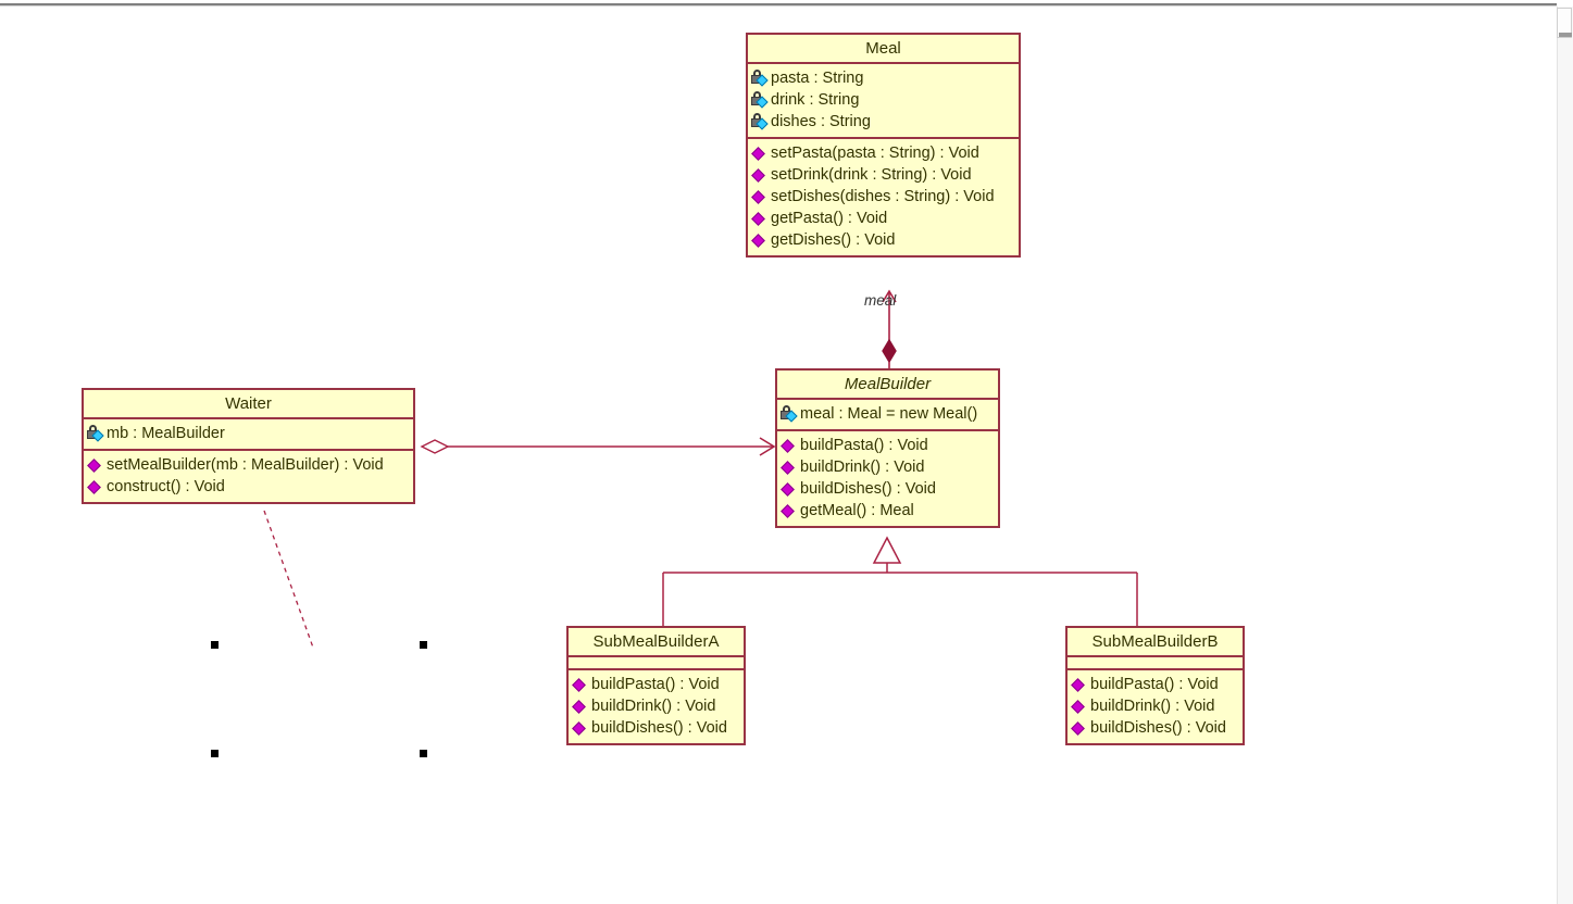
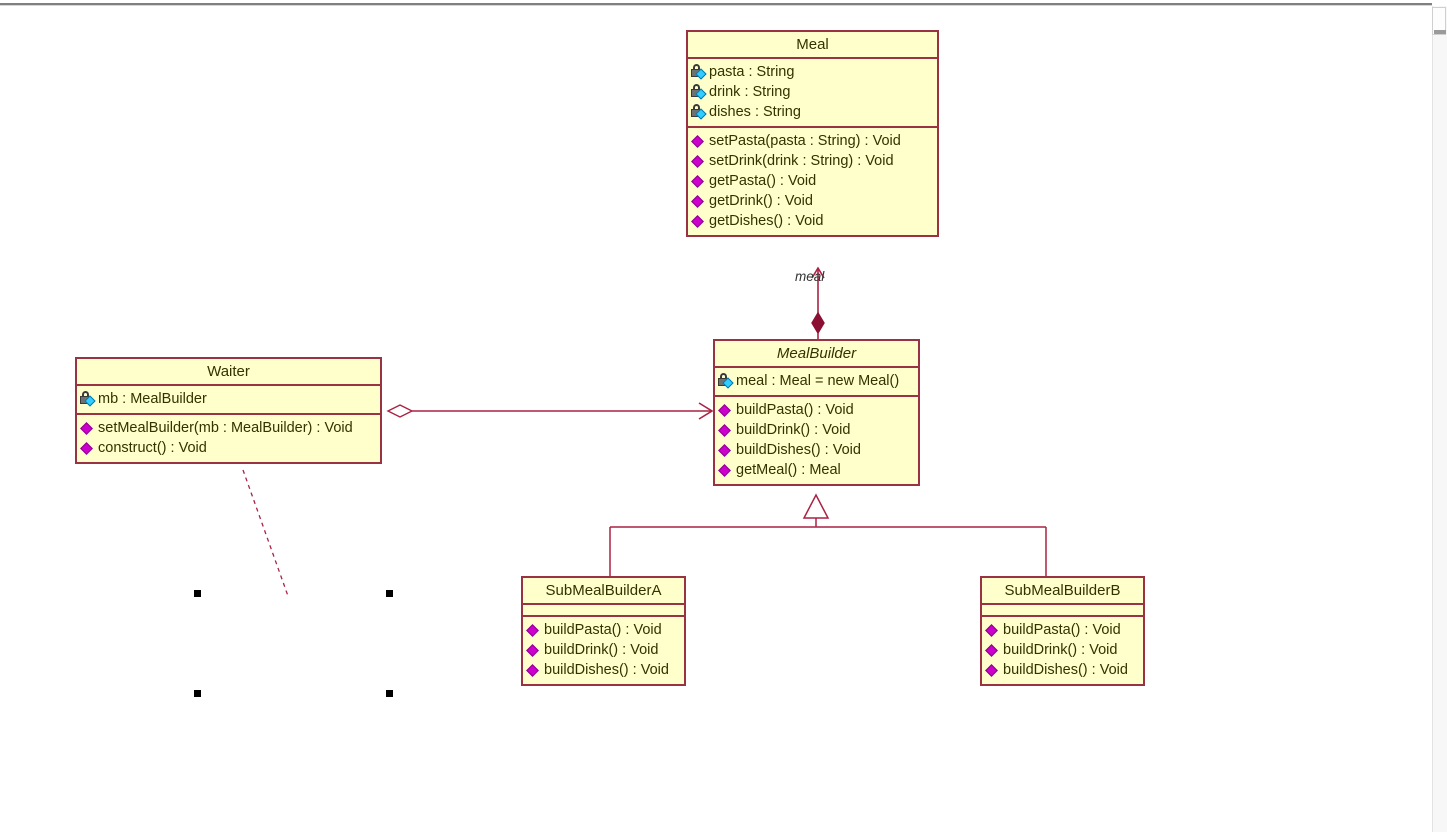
  meal
  Meal
  pasta : String
  drink : String
  dishes : String
  setPasta(pasta : String) : Void
  setDrink(drink : String) : Void
- setDishes(dishes : String) : Void
  getPasta() : Void
+ getDrink() : Void
  getDishes() : Void
  MealBuilder
  meal : Meal = new Meal()
  buildPasta() : Void
  buildDrink() : Void
  buildDishes() : Void
  getMeal() : Meal
  Waiter
  mb : MealBuilder
  setMealBuilder(mb : MealBuilder) : Void
  construct() : Void
  SubMealBuilderA
  buildPasta() : Void
  buildDrink() : Void
  buildDishes() : Void
  SubMealBuilderB
  buildPasta() : Void
  buildDrink() : Void
  buildDishes() : Void
